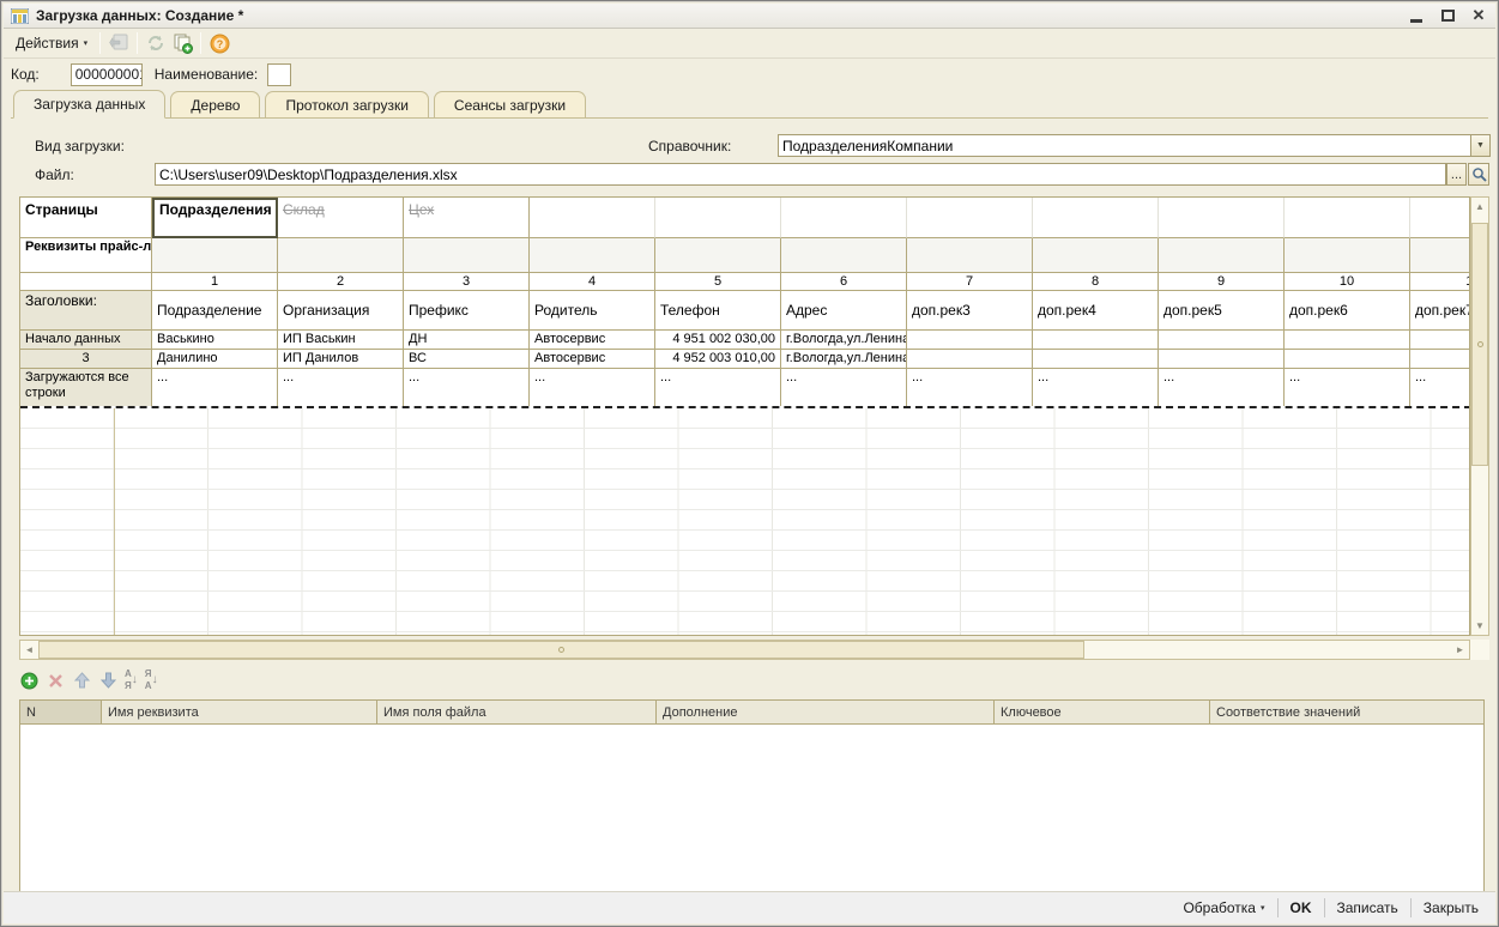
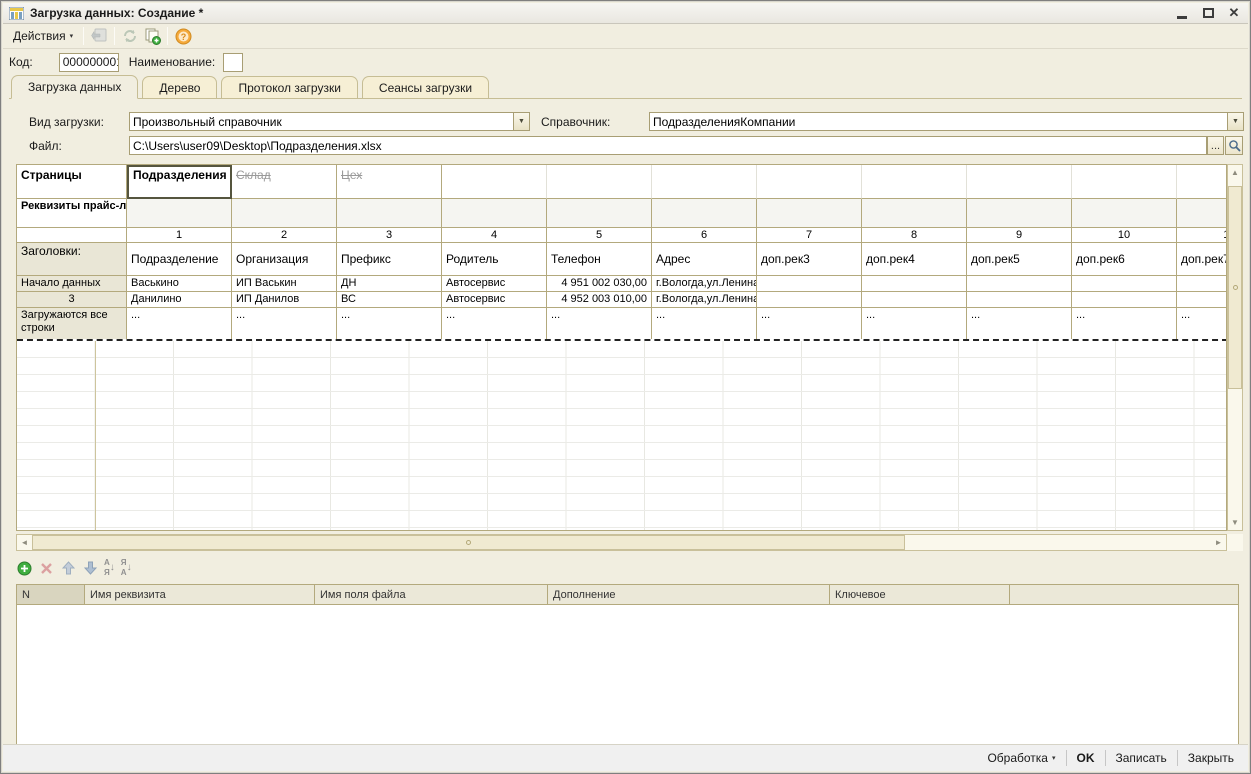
  Загрузка данных: Создание *
  ✕
  Действия
  ?
  Код:
  00000000
  Наименование:
  Загрузка данных
  Дерево
  Протокол загрузки
  Сеансы загрузки
  Вид загрузки:
+ Произвольный справочник
  Справочник:
  ПодразделенияКомпании
  Файл:
  C:\Users\user09\Desktop\Подразделения.xlsx
  ...
  Страницы
  Подразделения
  Склад
  Цех
  Реквизиты прайс-л
  1
  2
  3
  4
  5
  6
  7
  8
  9
  10
  Заголовки:
  Подразделение
  Организация
  Префикс
  Родитель
  Телефон
  Адрес
  доп.рек3
  доп.рек4
  доп.рек5
  доп.рек6
  доп.рек
  Начало данных
  Васькино
  ИП Васькин
  ДН
  Автосервис
  4 951 002 030,00
  г.Вологда,ул.Ленина
  3
  Данилино
  ИП Данилов
  ВС
  Автосервис
  4 952 003 010,00
  г.Вологда,ул.Ленина
  Загружаются все строки
  ...
  ...
  ...
  ...
  ...
  ...
  ...
  ...
  ...
  ...
  ...
  ▲
  ▼
  ◄
  ►
  А
  Я
  ↓
  Я
  А
  ↓
  N
  Имя реквизита
  Имя поля файла
  Дополнение
  Ключевое
- Соответствие значений
  Обработка
  OK
  Записать
  Закрыть
